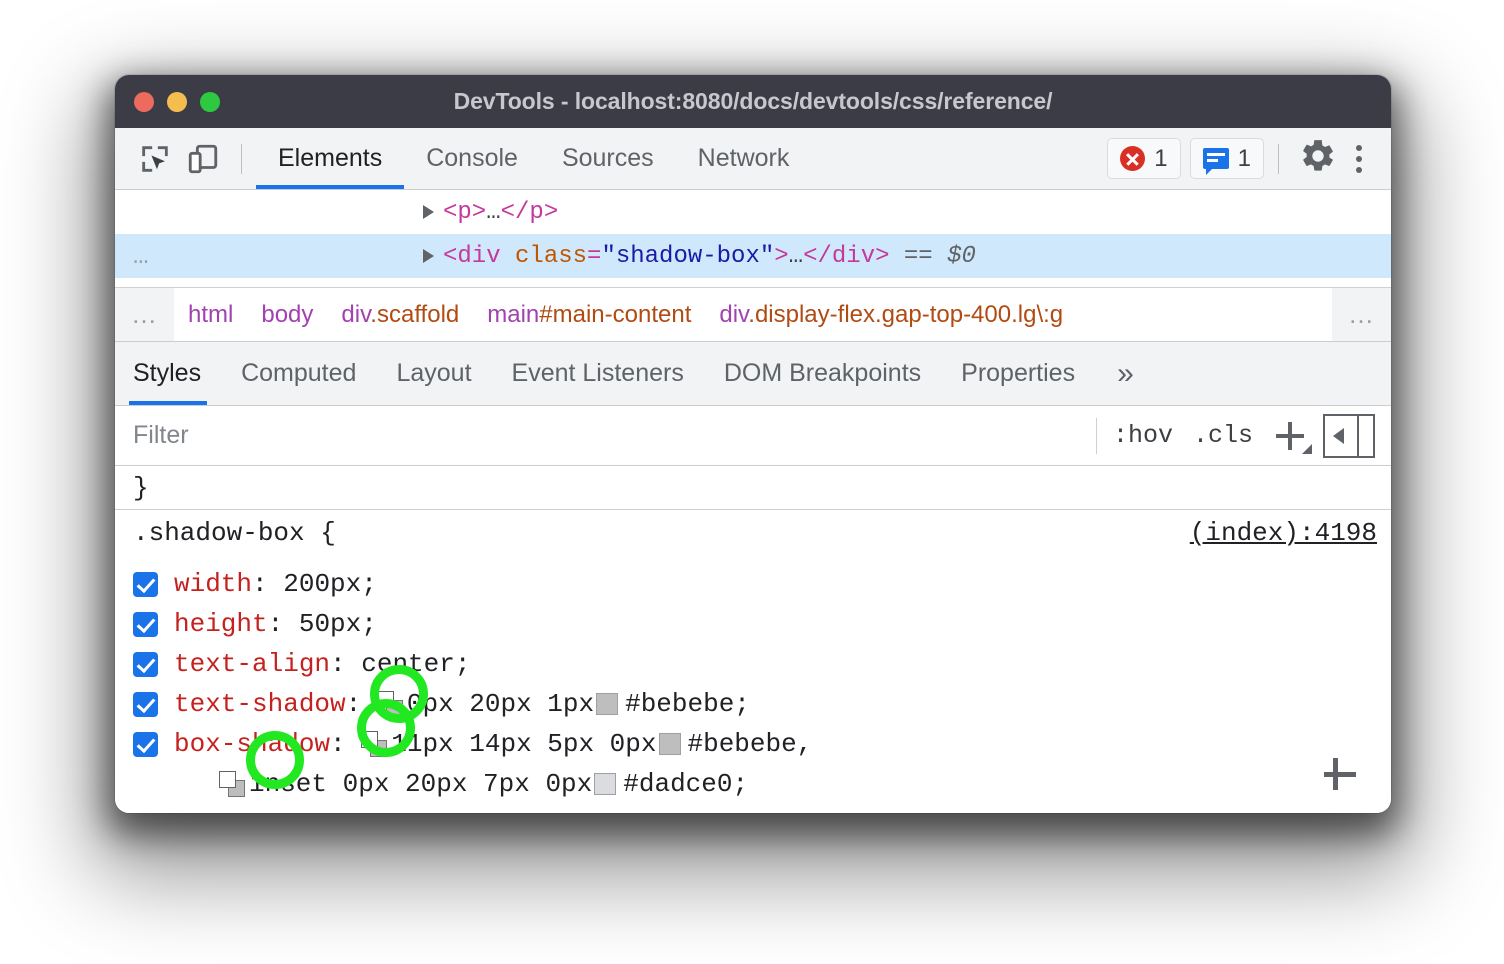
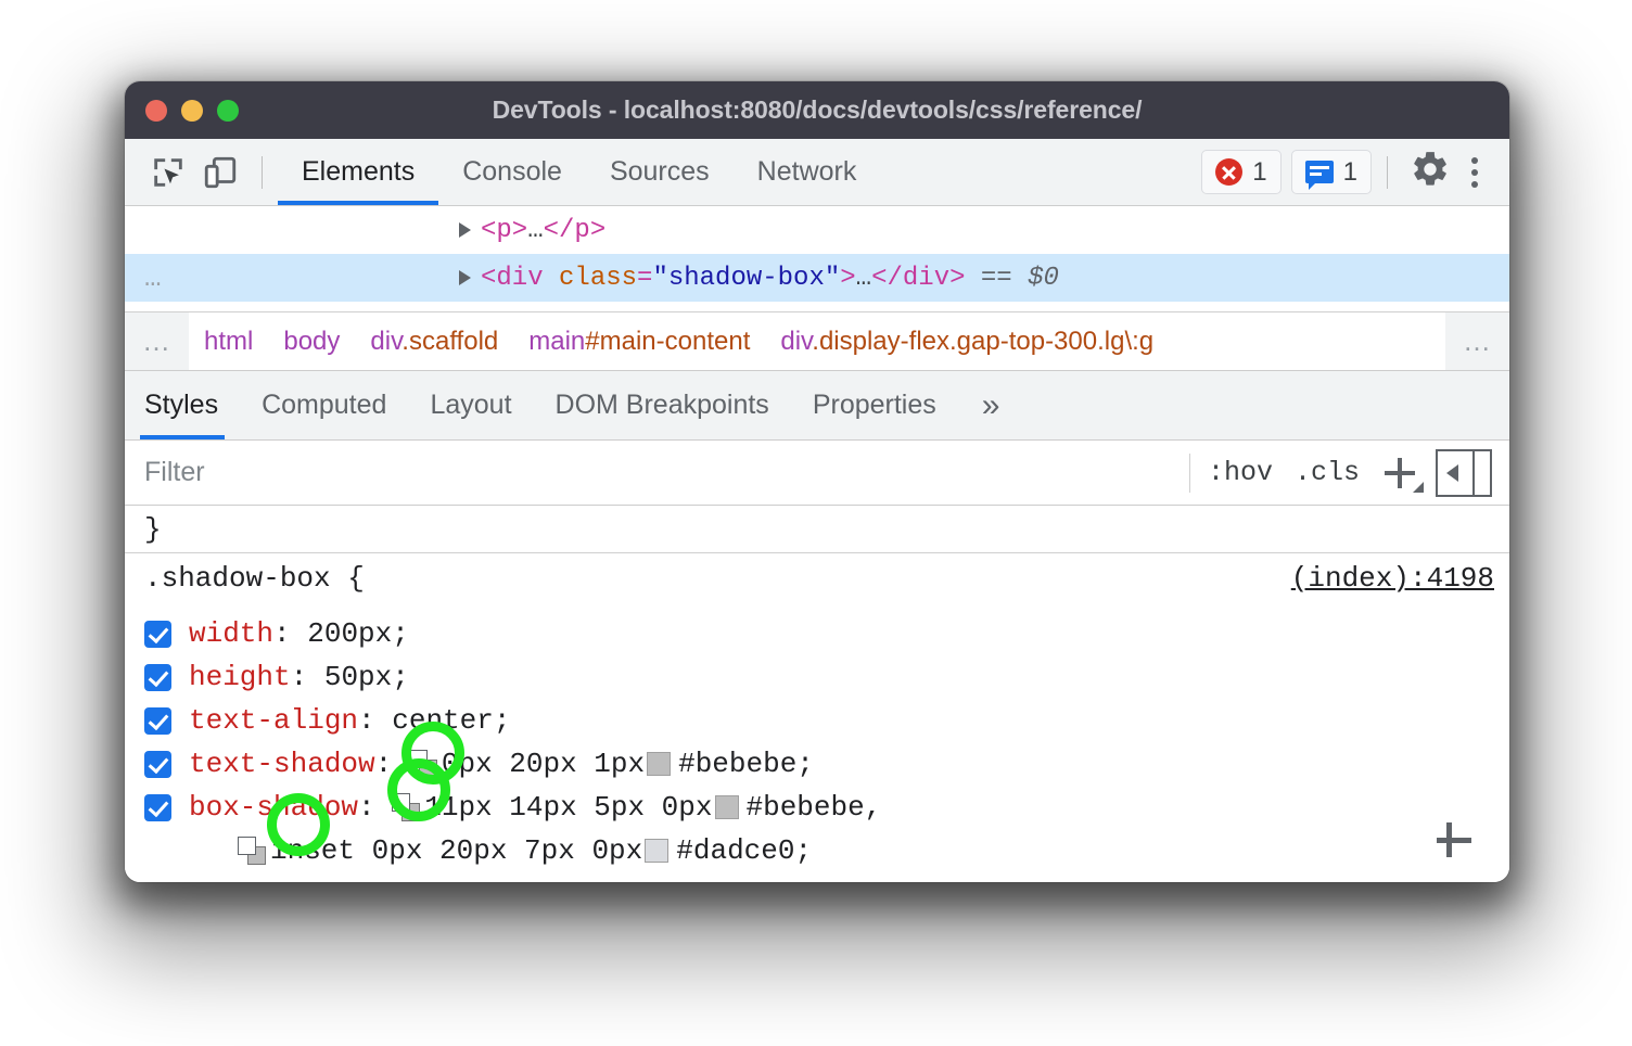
  DevTools - localhost:8080/docs/devtools/css/reference/
  Elements
  Console
  Sources
  Network
  1
  1
  <p>…</p>
  …
  <div class="shadow-box">…</div> == $0
  …
  html
  body
  div.scaffold
  main#main-content
- div.display-flex.gap-top-400.lg\:g
+ div.display-flex.gap-top-300.lg\:g
  …
  Styles
  Computed
  Layout
- Event Listeners
  DOM Breakpoints
  Properties
  »
  Filter
  :hov
  .cls
  }
  .shadow-box {
  (index):4198
  width
  :
  200px;
  height
  :
  50px;
  text-align
  :
  center;
  text-shadow
  :
  0px 20px 1px
  #bebebe;
  box-shadow
  :
  11px 14px 5px 0px
  #bebebe,
  inset 0px 20px 7px 0px
  #dadce0;
